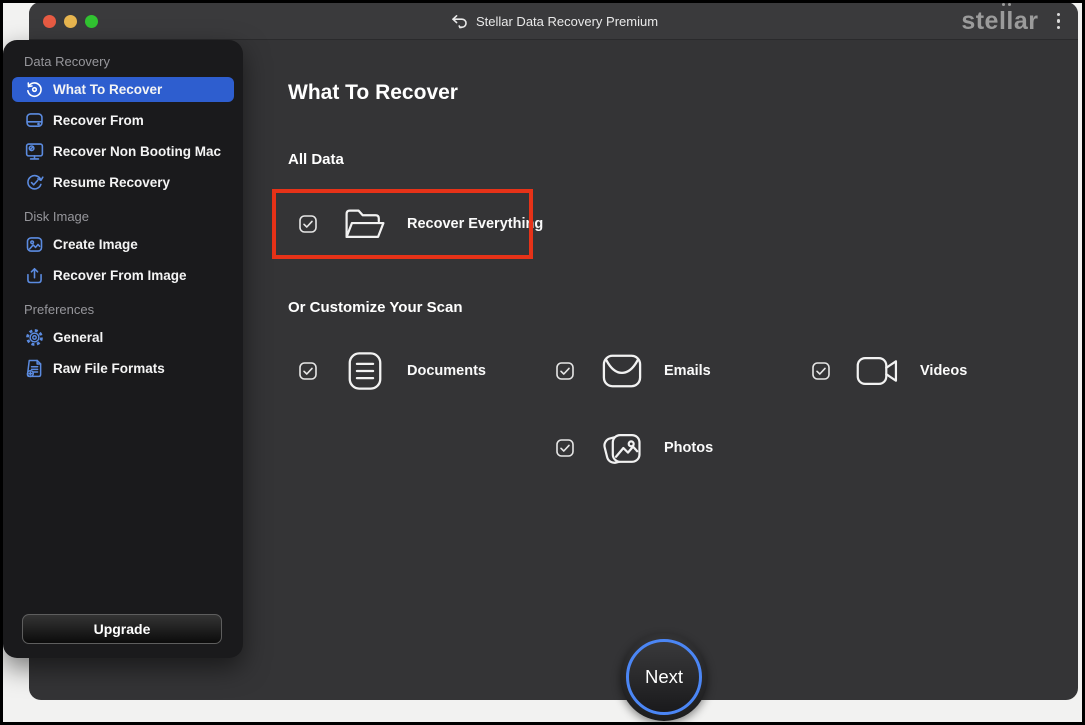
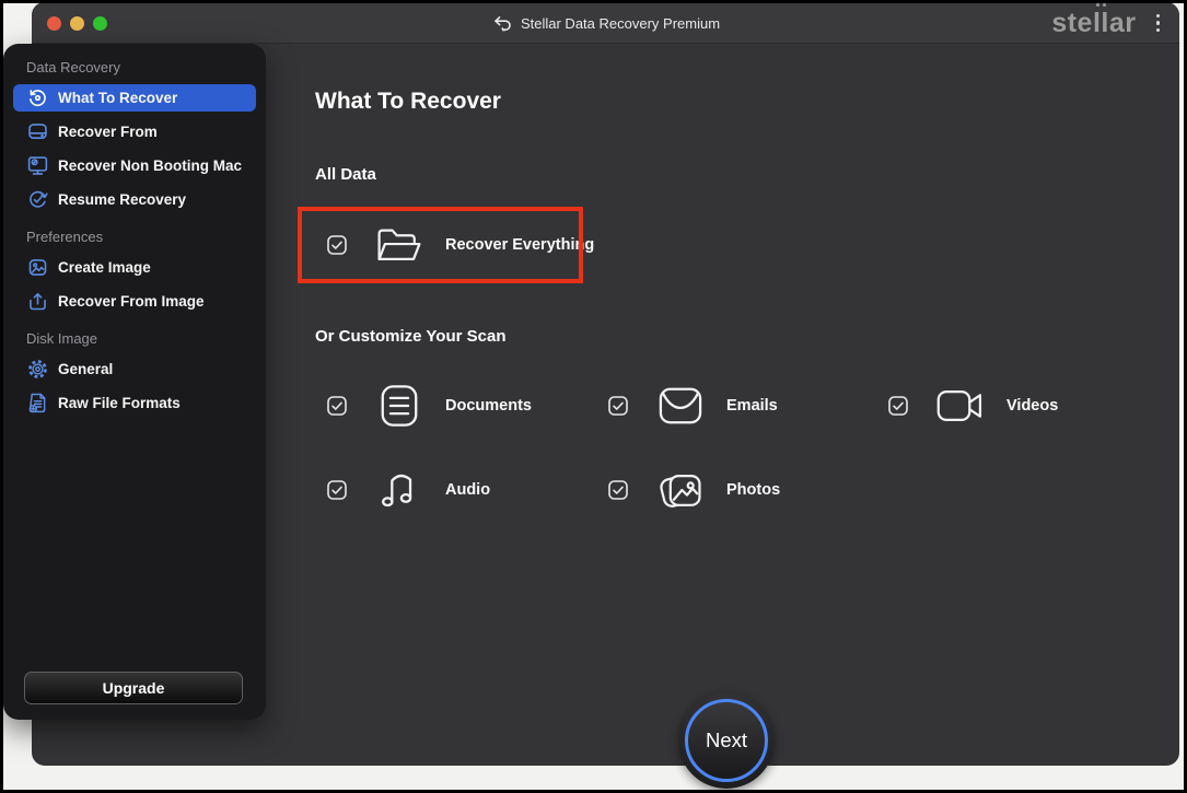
  Stellar Data Recovery Premium
  stellar
  Data Recovery
  What To Recover
  Recover From
  Recover Non Booting Mac
  Resume Recovery
- Disk Image
+ Preferences
  Create Image
  Recover From Image
- Preferences
+ Disk Image
  General
  Raw File Formats
  Upgrade
  What To Recover
  All Data
  Recover Everything
  Or Customize Your Scan
  Documents
  Emails
  Videos
+ Audio
  Photos
  Next
